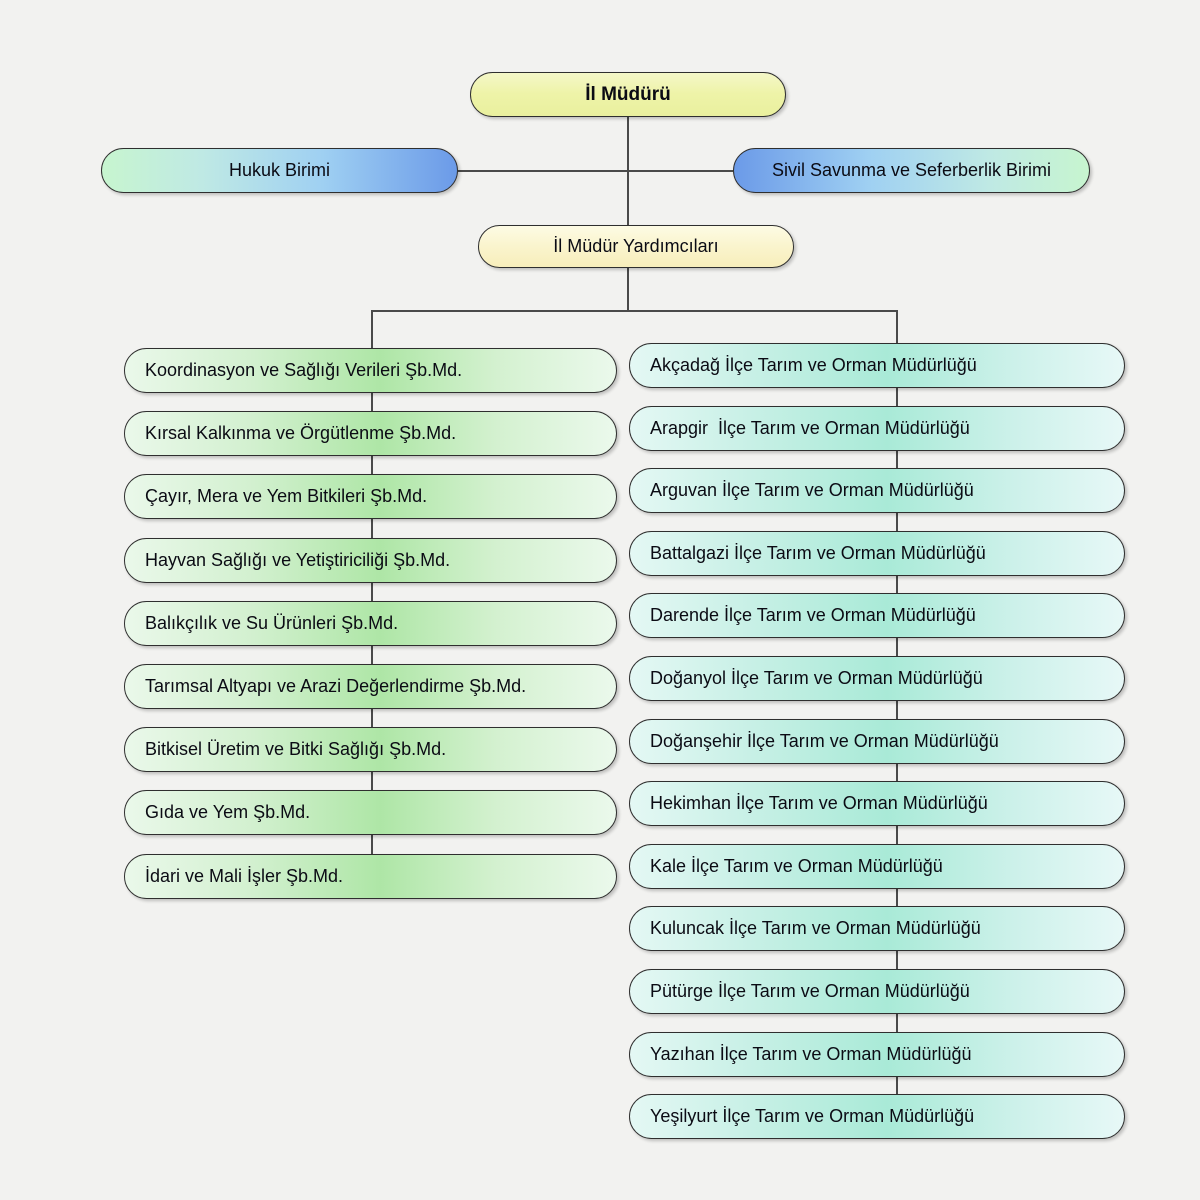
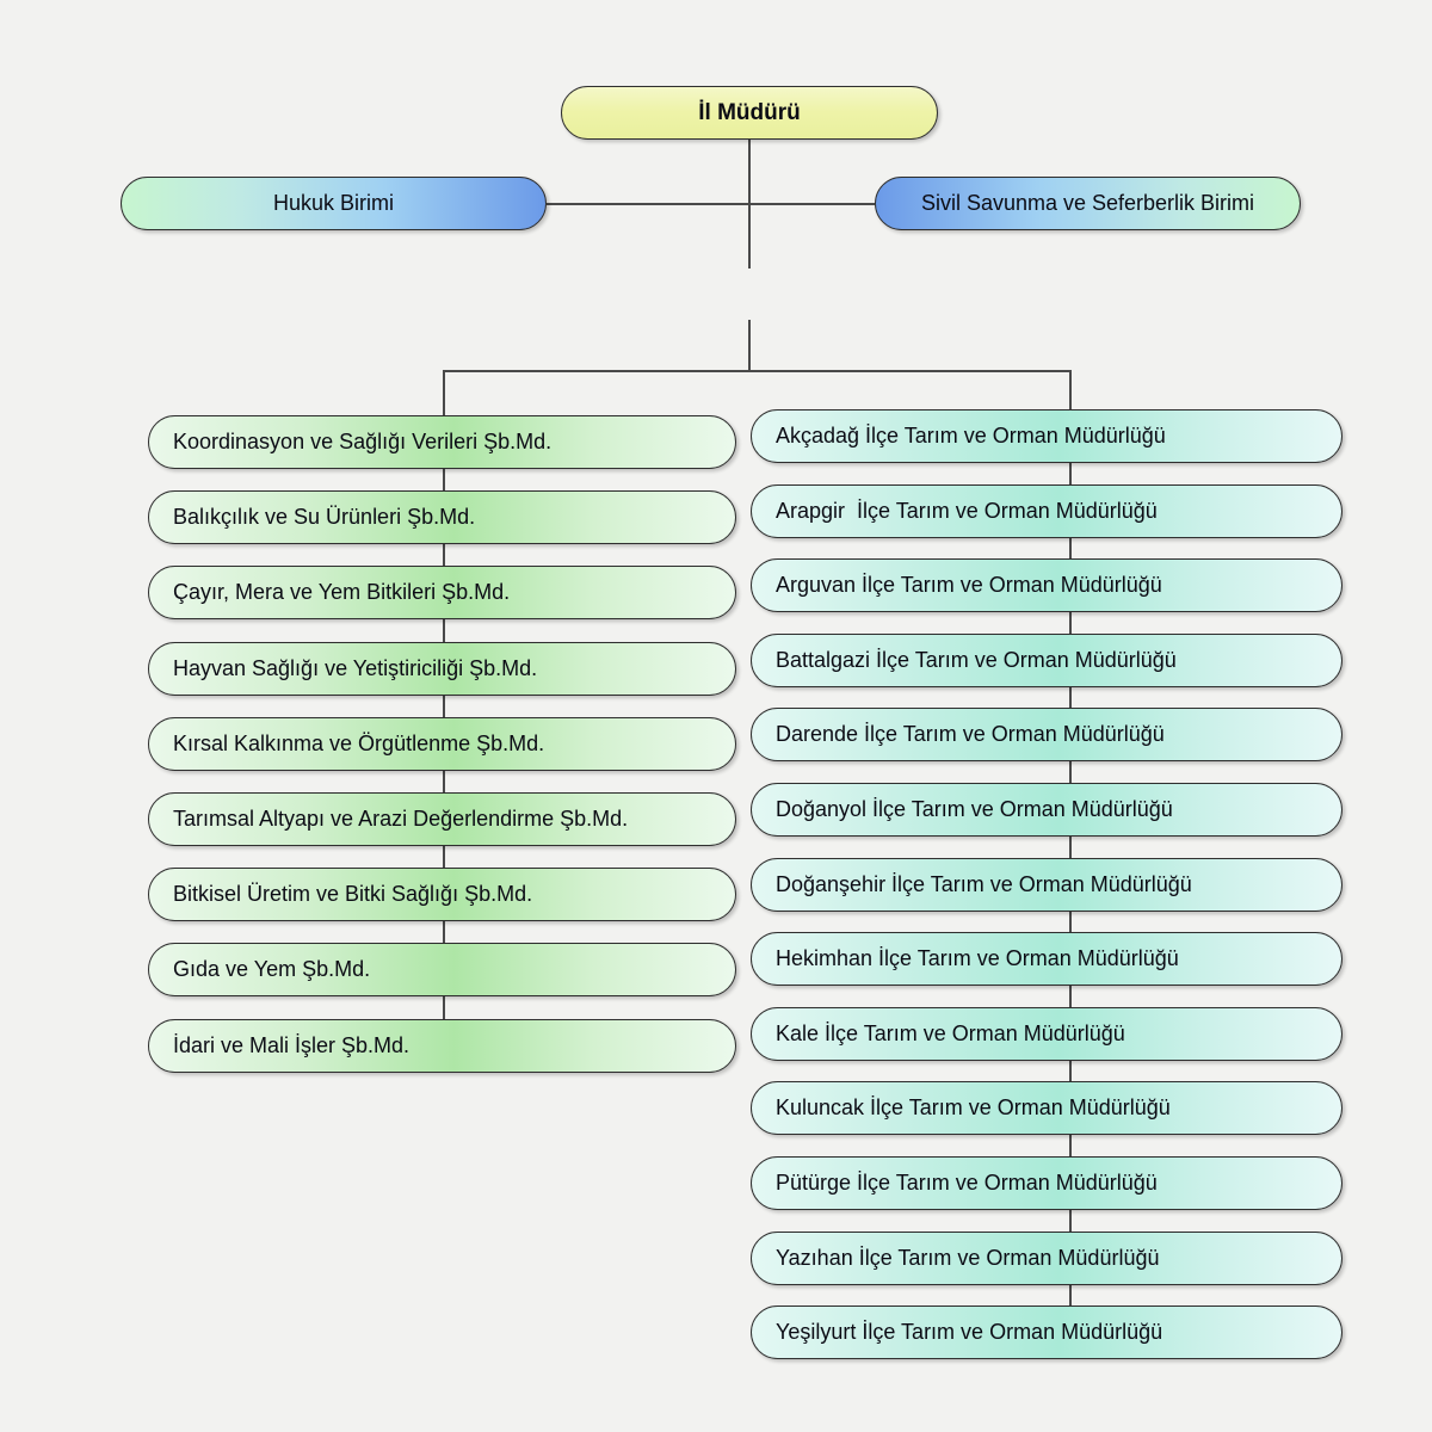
  İl Müdürü
  Hukuk Birimi
  Sivil Savunma ve Seferberlik Birimi
- İl Müdür Yardımcıları
  Koordinasyon ve Sağlığı Verileri Şb.Md.
- Kırsal Kalkınma ve Örgütlenme Şb.Md.
+ Balıkçılık ve Su Ürünleri Şb.Md.
  Çayır, Mera ve Yem Bitkileri Şb.Md.
  Hayvan Sağlığı ve Yetiştiriciliği Şb.Md.
- Balıkçılık ve Su Ürünleri Şb.Md.
+ Kırsal Kalkınma ve Örgütlenme Şb.Md.
  Tarımsal Altyapı ve Arazi Değerlendirme Şb.Md.
  Bitkisel Üretim ve Bitki Sağlığı Şb.Md.
  Gıda ve Yem Şb.Md.
  İdari ve Mali İşler Şb.Md.
  Akçadağ İlçe Tarım ve Orman Müdürlüğü
  Arapgir İlçe Tarım ve Orman Müdürlüğü
  Arguvan İlçe Tarım ve Orman Müdürlüğü
  Battalgazi İlçe Tarım ve Orman Müdürlüğü
  Darende İlçe Tarım ve Orman Müdürlüğü
  Doğanyol İlçe Tarım ve Orman Müdürlüğü
  Doğanşehir İlçe Tarım ve Orman Müdürlüğü
  Hekimhan İlçe Tarım ve Orman Müdürlüğü
  Kale İlçe Tarım ve Orman Müdürlüğü
  Kuluncak İlçe Tarım ve Orman Müdürlüğü
  Pütürge İlçe Tarım ve Orman Müdürlüğü
  Yazıhan İlçe Tarım ve Orman Müdürlüğü
  Yeşilyurt İlçe Tarım ve Orman Müdürlüğü
